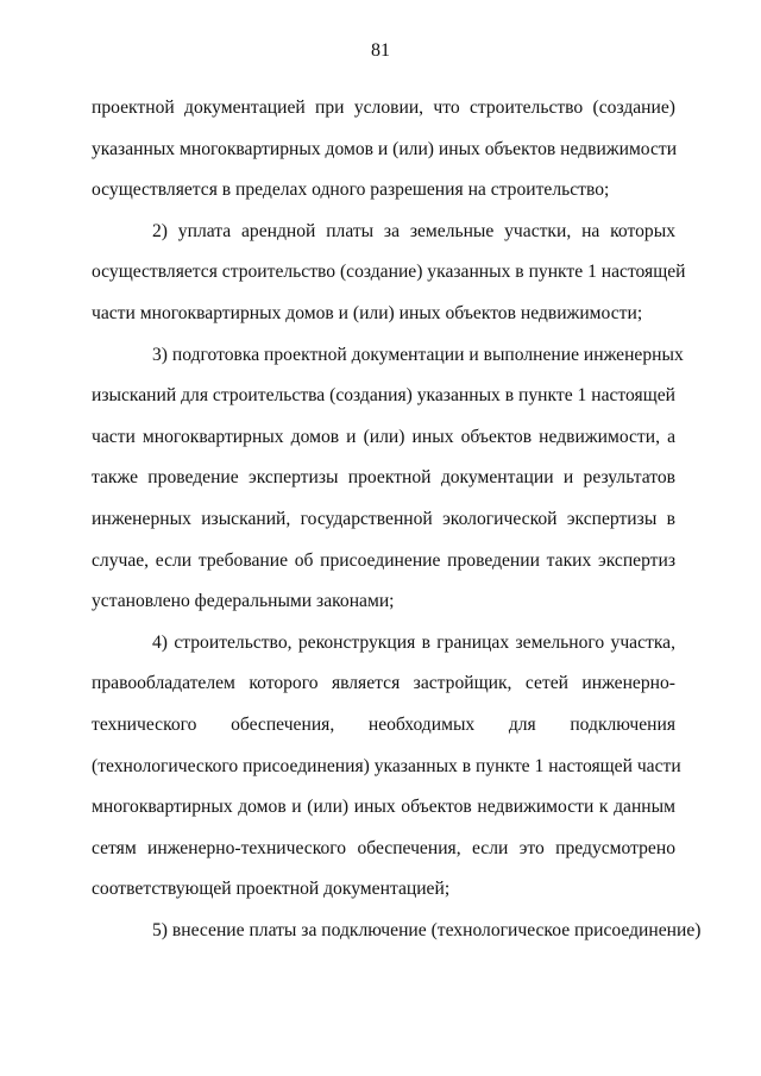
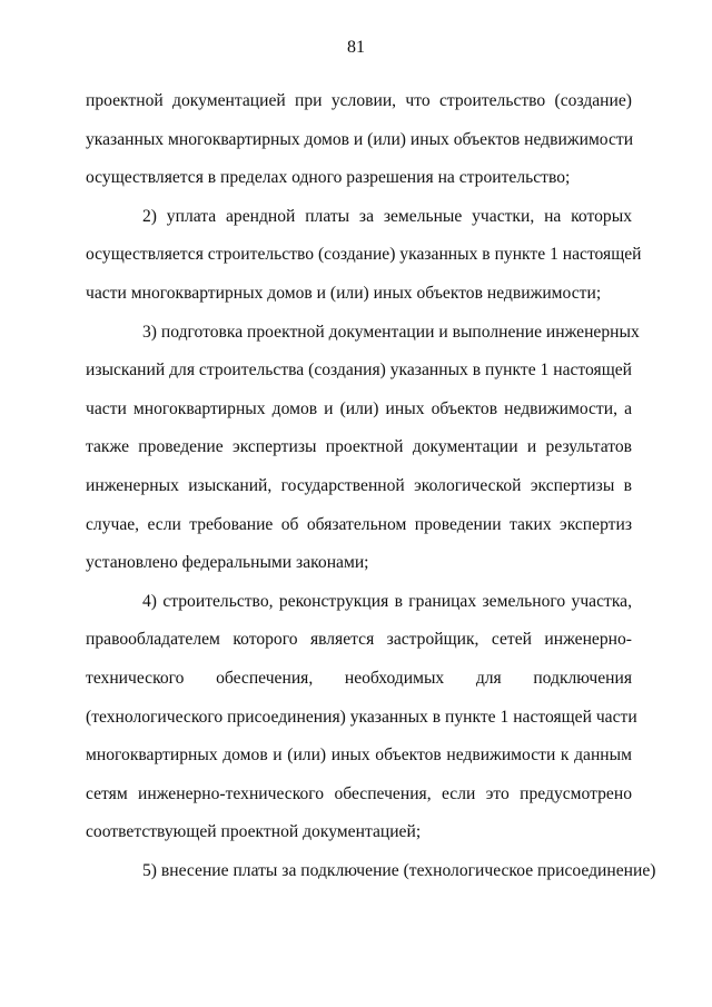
  81
  проектной документацией при условии, что строительство (создание)
  указанных многоквартирных домов и (или) иных объектов недвижимости
  осуществляется в пределах одного разрешения на строительство;
  2) уплата арендной платы за земельные участки, на которых
  осуществляется строительство (создание) указанных в пункте 1 настоящей
  части многоквартирных домов и (или) иных объектов недвижимости;
  3) подготовка проектной документации и выполнение инженерных
  изысканий для строительства (создания) указанных в пункте 1 настоящей
  части многоквартирных домов и (или) иных объектов недвижимости, а
  также проведение экспертизы проектной документации и результатов
  инженерных изысканий, государственной экологической экспертизы в
- случае, если требование об присоединение проведении таких экспертиз
+ случае, если требование об обязательном проведении таких экспертиз
  установлено федеральными законами;
  4) строительство, реконструкция в границах земельного участка,
  правообладателем которого является застройщик, сетей инженерно-
  технического обеспечения, необходимых для подключения
  (технологического присоединения) указанных в пункте 1 настоящей части
  многоквартирных домов и (или) иных объектов недвижимости к данным
  сетям инженерно-технического обеспечения, если это предусмотрено
  соответствующей проектной документацией;
  5) внесение платы за подключение (технологическое присоединение)
